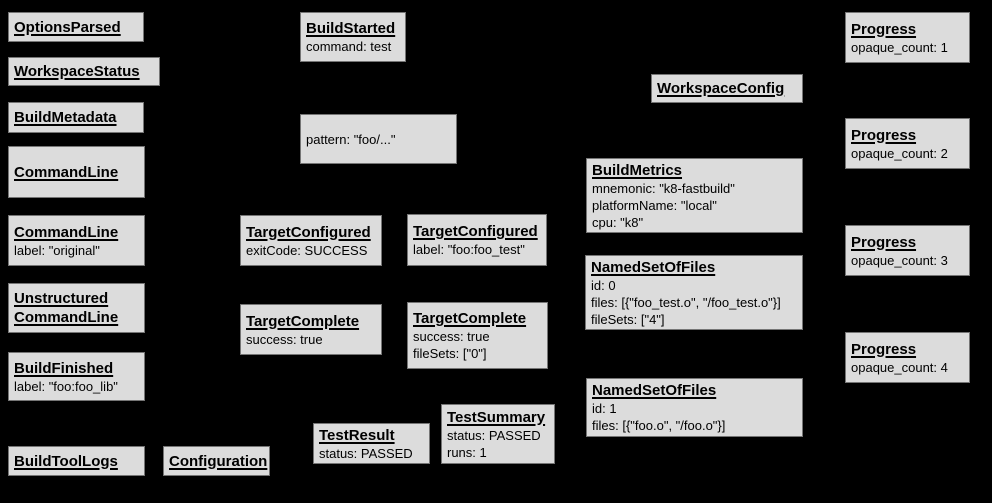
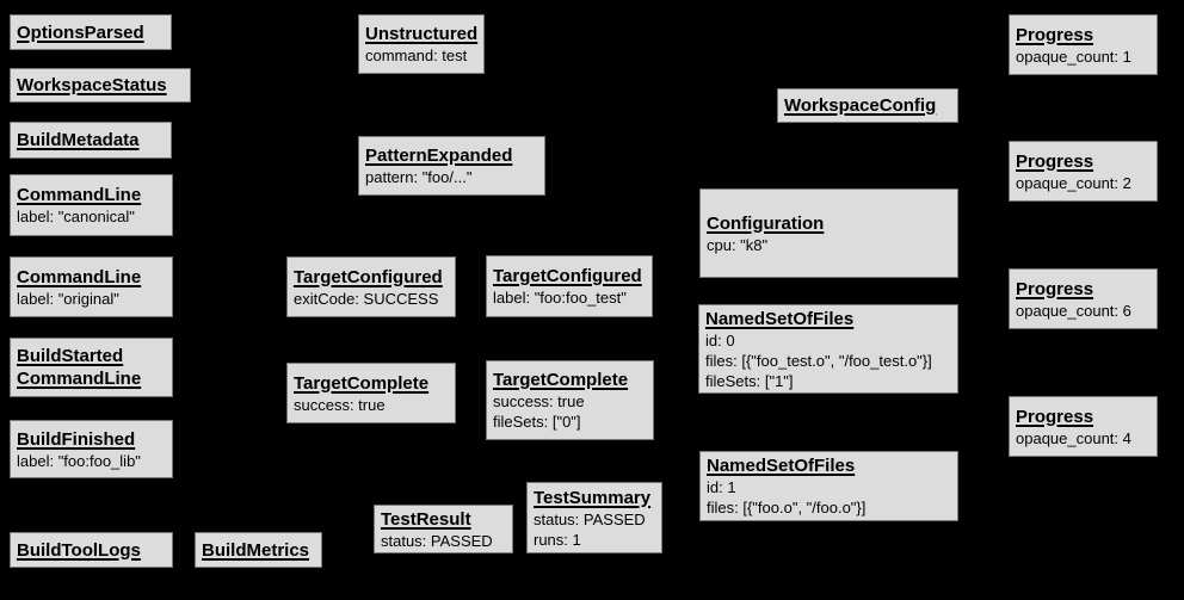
  OptionsParsed
  WorkspaceStatus
  BuildMetadata
  CommandLine
+ label: "canonical"
  CommandLine
  label: "original"
- Unstructured
+ BuildStarted
  CommandLine
  BuildFinished
  label: "foo:foo_lib"
  BuildToolLogs
- Configuration
+ BuildMetrics
- BuildStarted
+ Unstructured
  command: test
+ PatternExpanded
  pattern: "foo/..."
  TargetConfigured
  exitCode: SUCCESS
  TargetConfigured
  label: "foo:foo_test"
  TargetComplete
  success: true
  TargetComplete
  success: true
  fileSets: ["0"]
  TestResult
  status: PASSED
  TestSummary
  status: PASSED
  runs: 1
  WorkspaceConfig
- BuildMetrics
+ Configuration
- mnemonic: "k8-fastbuild"
- platformName: "local"
  cpu: "k8"
  NamedSetOfFiles
  id: 0
  files: [{"foo_test.o", "/foo_test.o"}]
- fileSets: ["4"]
+ fileSets: ["1"]
  NamedSetOfFiles
  id: 1
  files: [{"foo.o", "/foo.o"}]
  Progress
  opaque_count: 1
  Progress
  opaque_count: 2
  Progress
- opaque_count: 3
+ opaque_count: 6
  Progress
  opaque_count: 4
